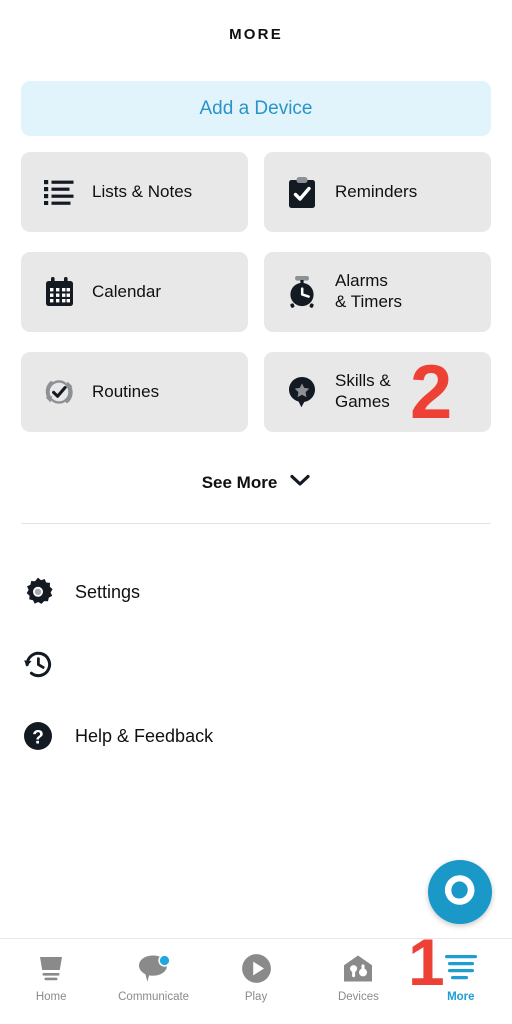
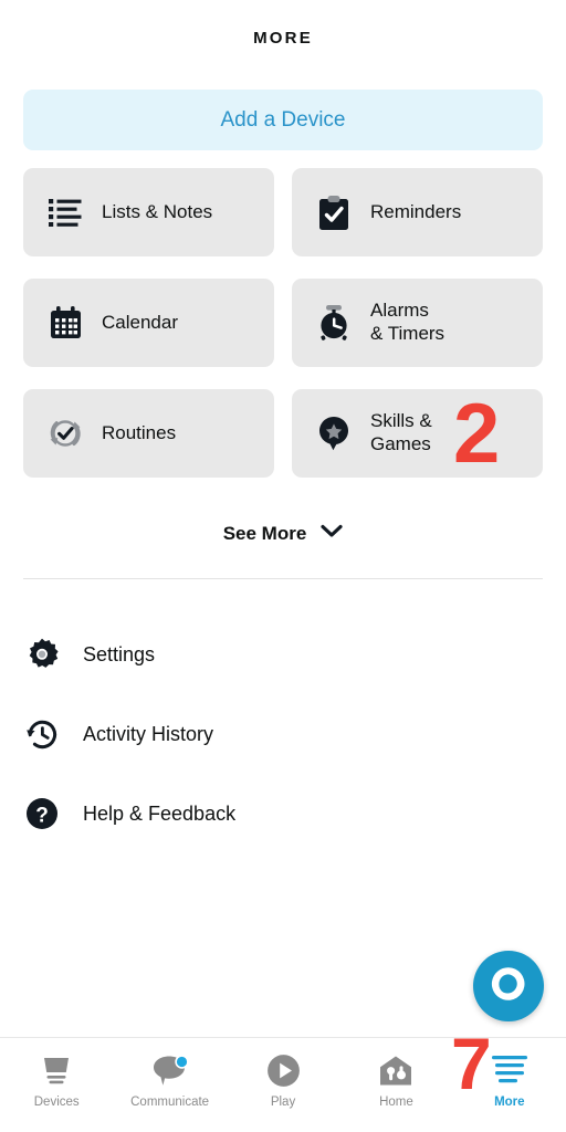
  MORE
  Add a Device
  Lists & Notes
  Reminders
  Calendar
  Alarms
  & Timers
  Routines
  Skills &
  Games
  See More
  Settings
+ Activity History
  ?
  Help & Feedback
- Home
+ Devices
  Communicate
  Play
- Devices
+ Home
  More
  2
- 1
+ 7
